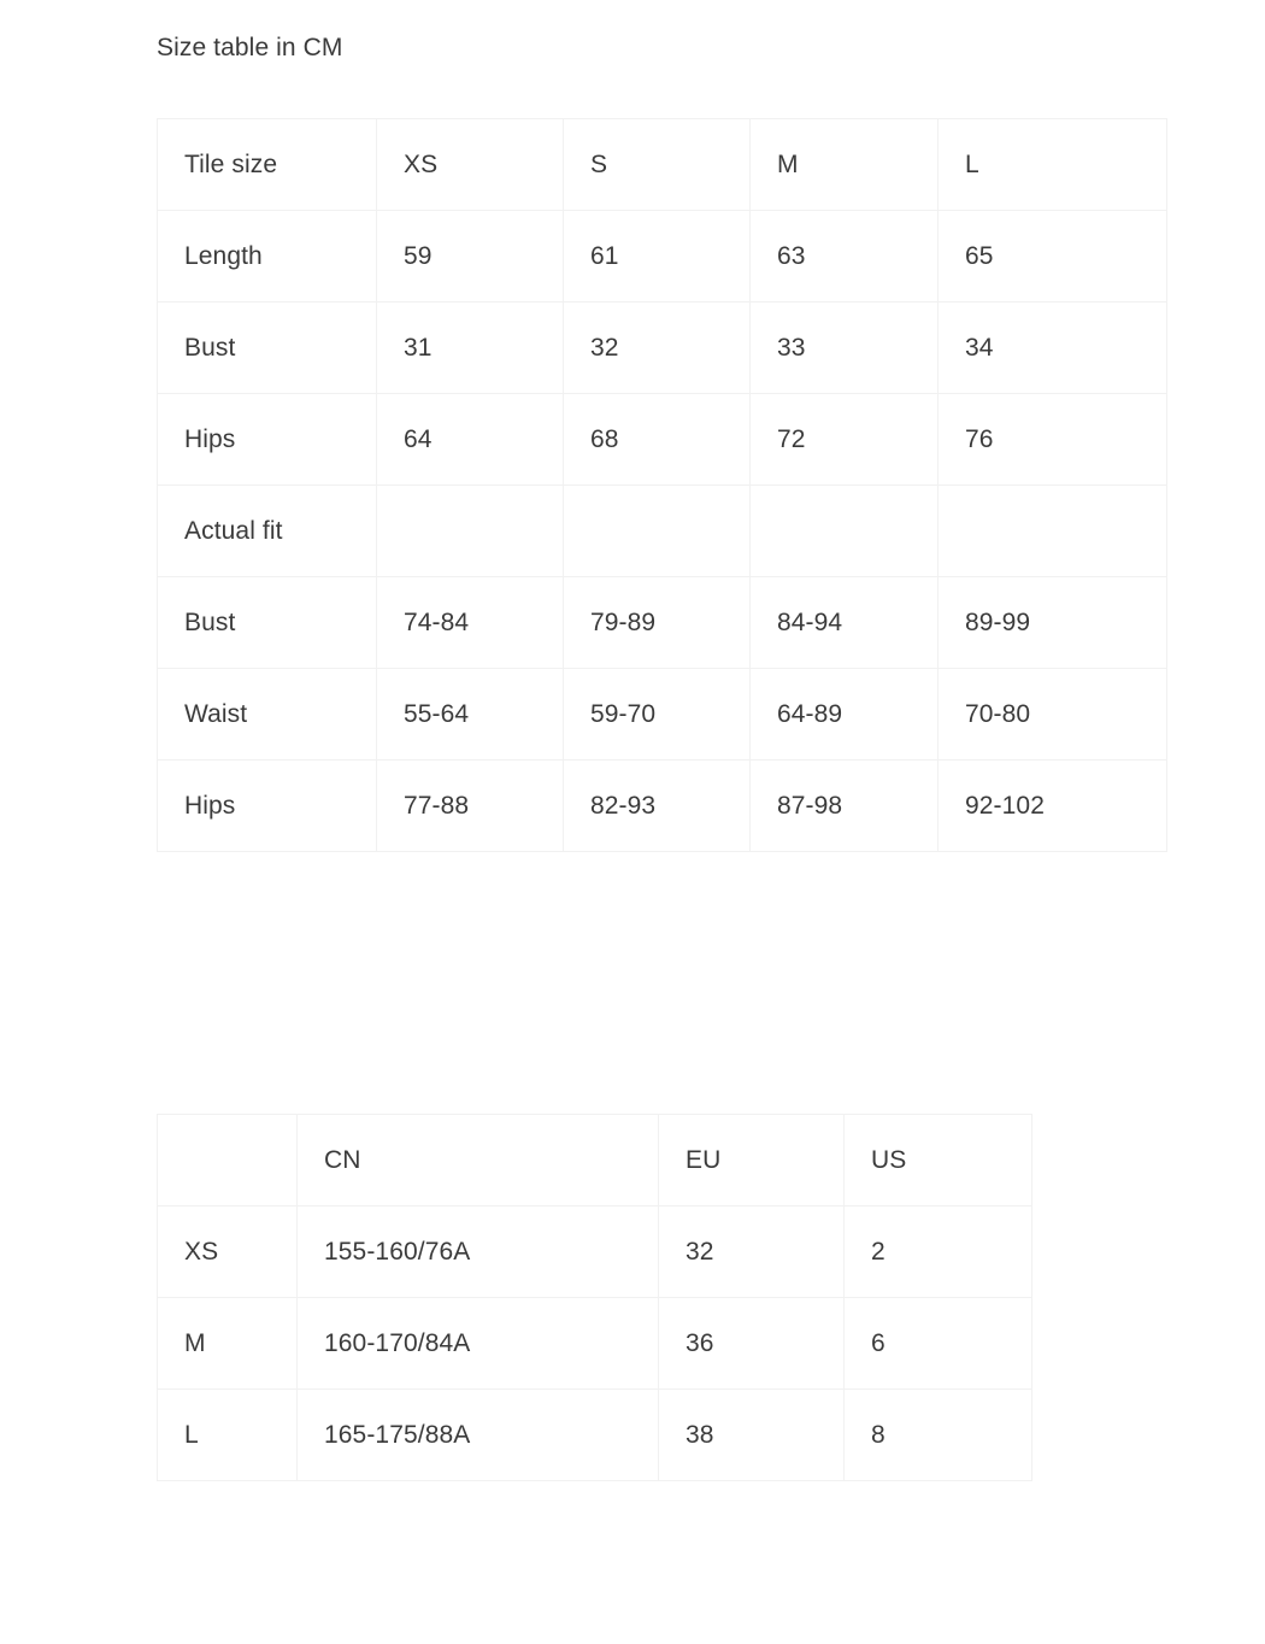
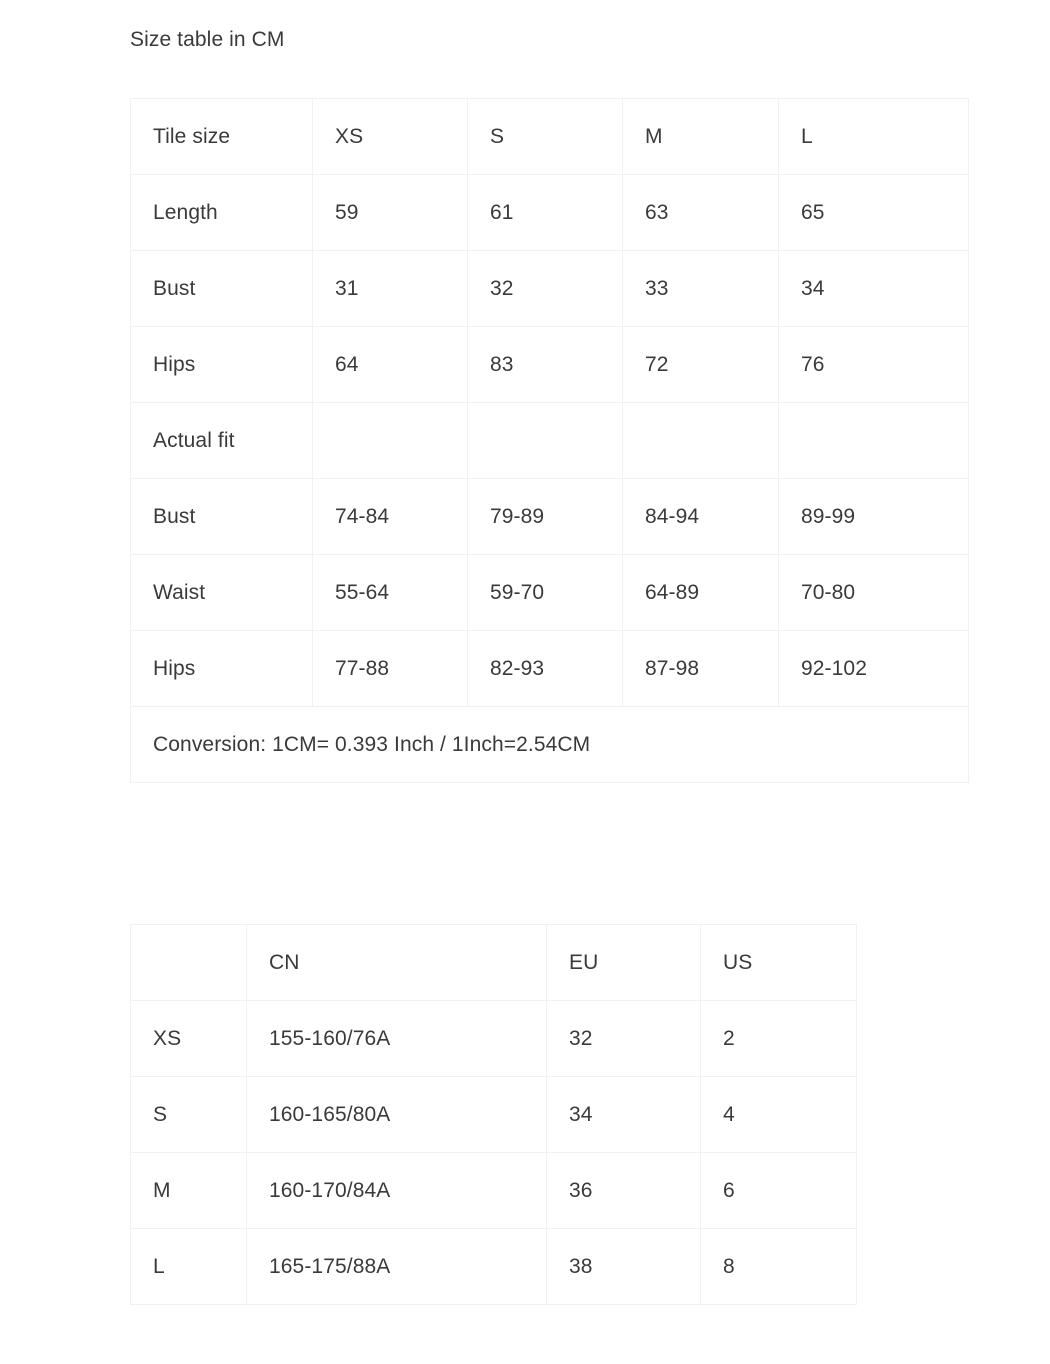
  Size table in CM
  Tile size	XS	S	M	L
  Length	59	61	63	65
  Bust	31	32	33	34
- Hips	64	68	72	76
+ Hips	64	83	72	76
  Actual fit
  Bust	74-84	79-89	84-94	89-99
  Waist	55-64	59-70	64-89	70-80
  Hips	77-88	82-93	87-98	92-102
+ Conversion: 1CM= 0.393 Inch / 1Inch=2.54CM
  	CN	EU	US
  XS	155-160/76A	32	2
+ S	160-165/80A	34	4
  M	160-170/84A	36	6
  L	165-175/88A	38	8
